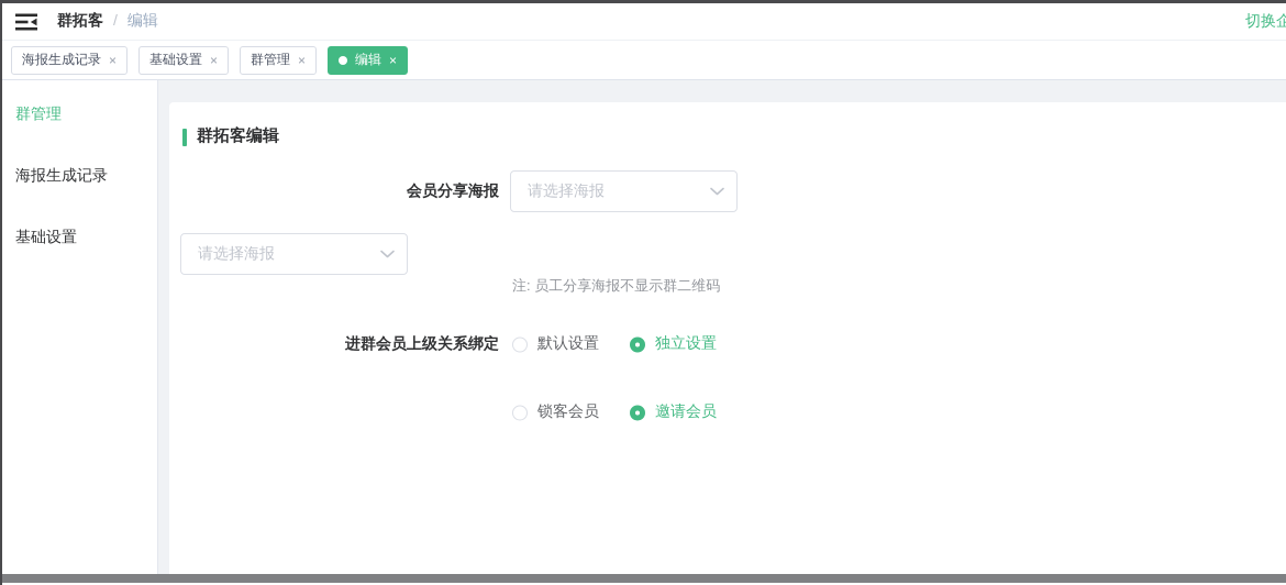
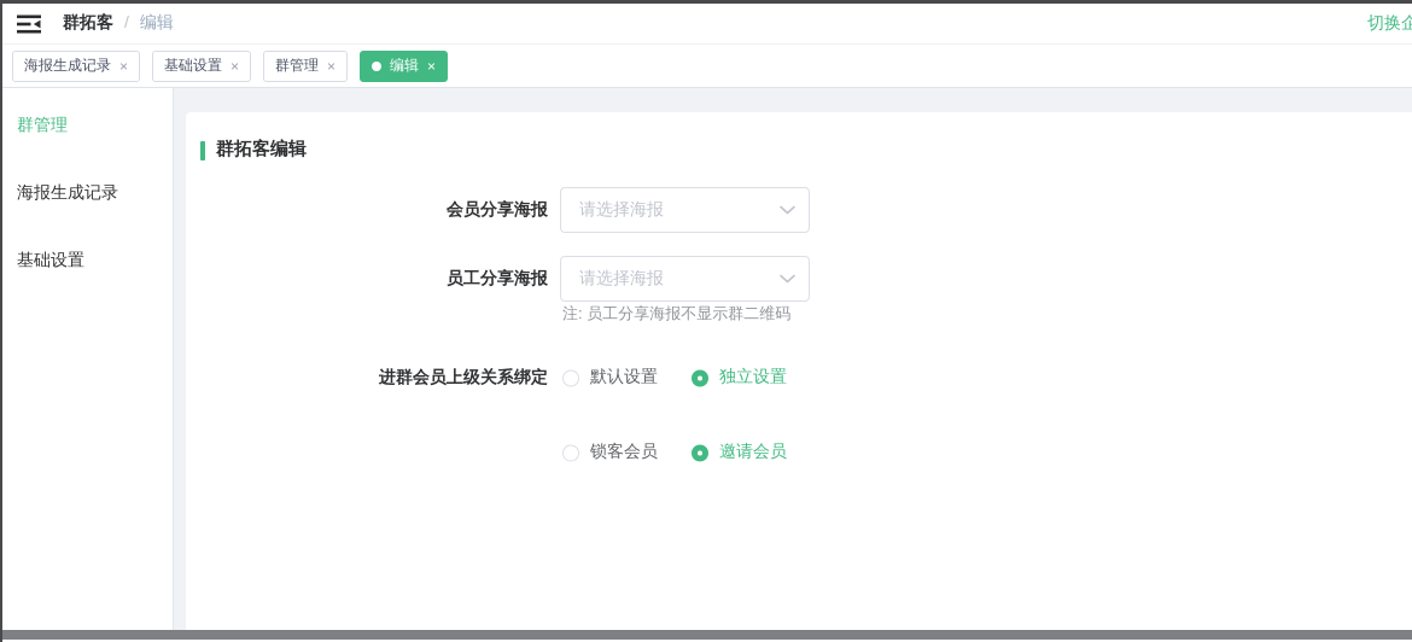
  群拓客 / 编辑
  切换企
  海报生成记录
  ×
  基础设置
  ×
  群管理
  ×
  编辑
  ×
  群管理
  海报生成记录
  基础设置
  群拓客编辑
  会员分享海报
  请选择海报
+ 员工分享海报
  请选择海报
  注: 员工分享海报不显示群二维码
  进群会员上级关系绑定
  默认设置
  独立设置
  锁客会员
  邀请会员
